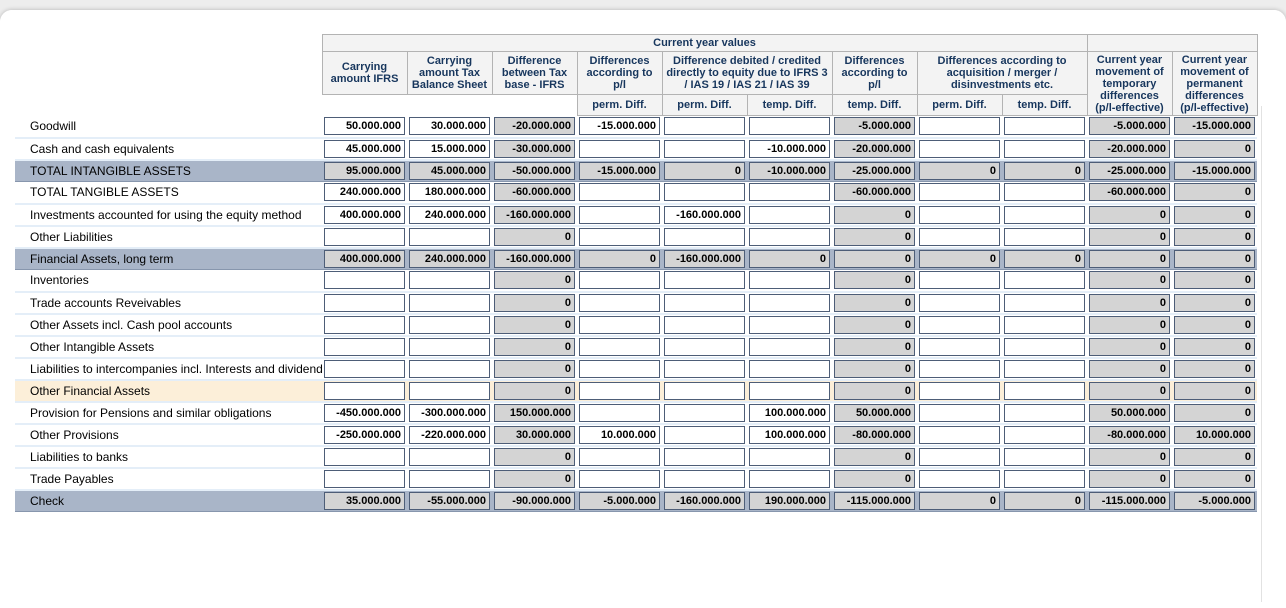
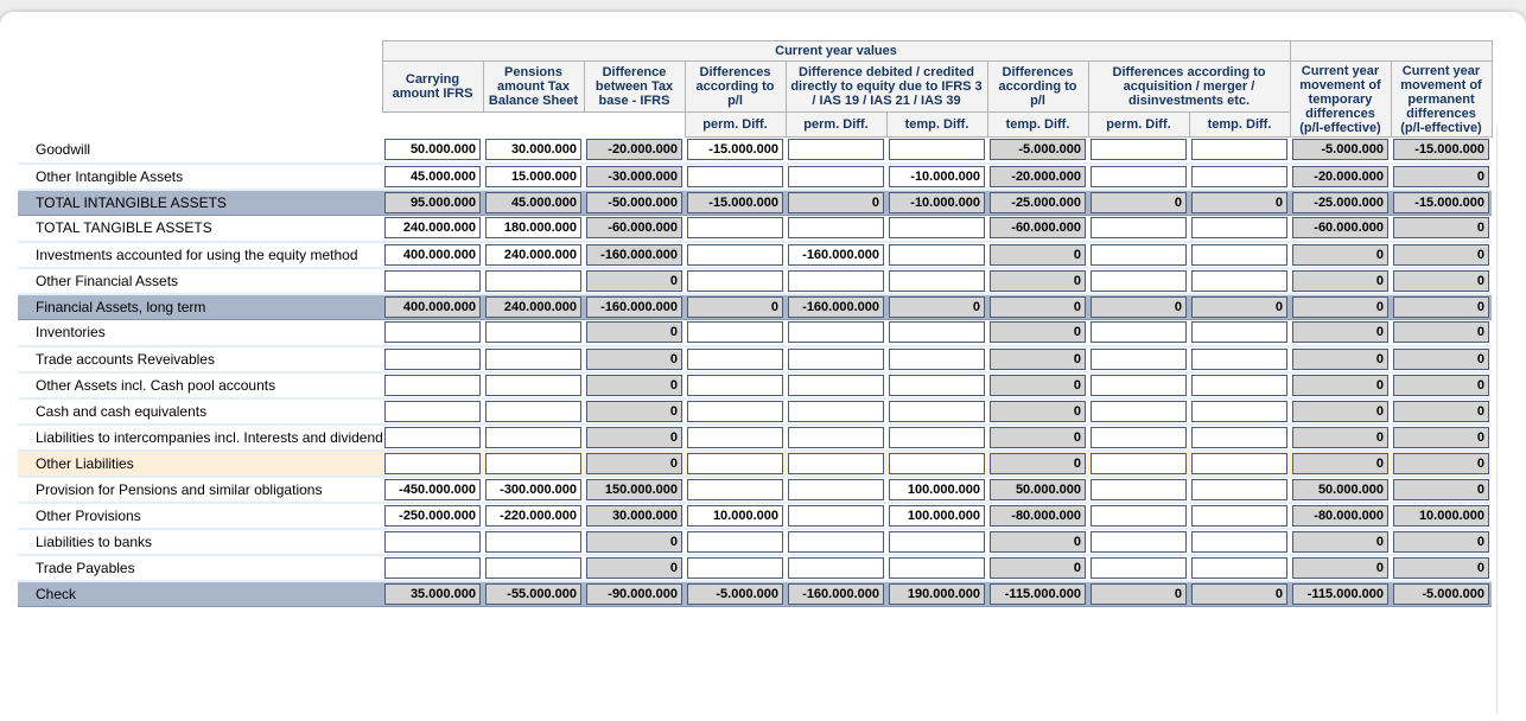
  	Current year values
- 	Carrying amount IFRS	Carrying amount Tax Balance Sheet	Difference between Tax base - IFRS	Differences according to p/l	Difference debited / credited directly to equity due to IFRS 3 / IAS 19 / IAS 21 / IAS 39	Differences according to p/l	Differences according to acquisition / merger / disinvestments etc.	Current year movement of temporary differences (p/l-effective)	Current year movement of permanent differences (p/l-effective)
+ 	Carrying amount IFRS	Pensions amount Tax Balance Sheet	Difference between Tax base - IFRS	Differences according to p/l	Difference debited / credited directly to equity due to IFRS 3 / IAS 19 / IAS 21 / IAS 39	Differences according to p/l	Differences according to acquisition / merger / disinvestments etc.	Current year movement of temporary differences (p/l-effective)	Current year movement of permanent differences (p/l-effective)
  				perm. Diff.	perm. Diff.	temp. Diff.	temp. Diff.	perm. Diff.	temp. Diff.
  Goodwill	50.000.000	30.000.000	-20.000.000	-15.000.000			-5.000.000			-5.000.000	-15.000.000
- Cash and cash equivalents	45.000.000	15.000.000	-30.000.000			-10.000.000	-20.000.000			-20.000.000	0
+ Other Intangible Assets	45.000.000	15.000.000	-30.000.000			-10.000.000	-20.000.000			-20.000.000	0
  TOTAL INTANGIBLE ASSETS	95.000.000	45.000.000	-50.000.000	-15.000.000	0	-10.000.000	-25.000.000	0	0	-25.000.000	-15.000.000
  TOTAL TANGIBLE ASSETS	240.000.000	180.000.000	-60.000.000				-60.000.000			-60.000.000	0
  Investments accounted for using the equity method	400.000.000	240.000.000	-160.000.000		-160.000.000		0			0	0
- Other Liabilities			0				0			0	0
+ Other Financial Assets			0				0			0	0
  Financial Assets, long term	400.000.000	240.000.000	-160.000.000	0	-160.000.000	0	0	0	0	0	0
  Inventories			0				0			0	0
  Trade accounts Reveivables			0				0			0	0
  Other Assets incl. Cash pool accounts			0				0			0	0
- Other Intangible Assets			0				0			0	0
+ Cash and cash equivalents			0				0			0	0
  Liabilities to intercompanies incl. Interests and dividend			0				0			0	0
- Other Financial Assets			0				0			0	0
+ Other Liabilities			0				0			0	0
  Provision for Pensions and similar obligations	-450.000.000	-300.000.000	150.000.000			100.000.000	50.000.000			50.000.000	0
  Other Provisions	-250.000.000	-220.000.000	30.000.000	10.000.000		100.000.000	-80.000.000			-80.000.000	10.000.000
  Liabilities to banks			0				0			0	0
  Trade Payables			0				0			0	0
  Check	35.000.000	-55.000.000	-90.000.000	-5.000.000	-160.000.000	190.000.000	-115.000.000	0	0	-115.000.000	-5.000.000
